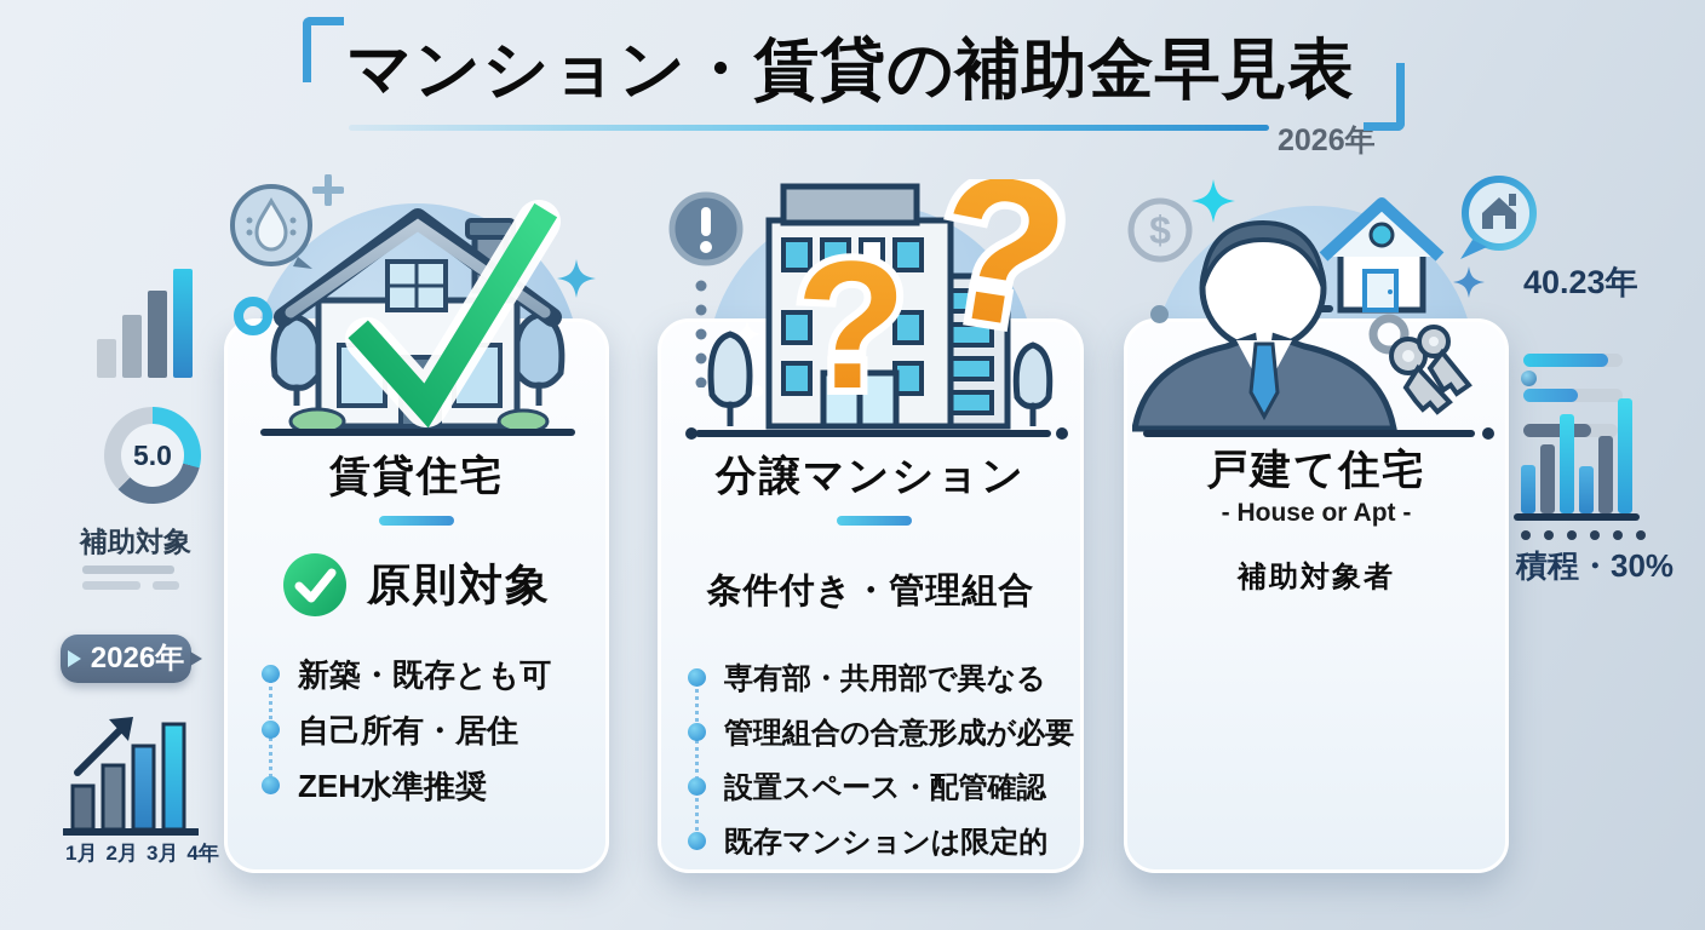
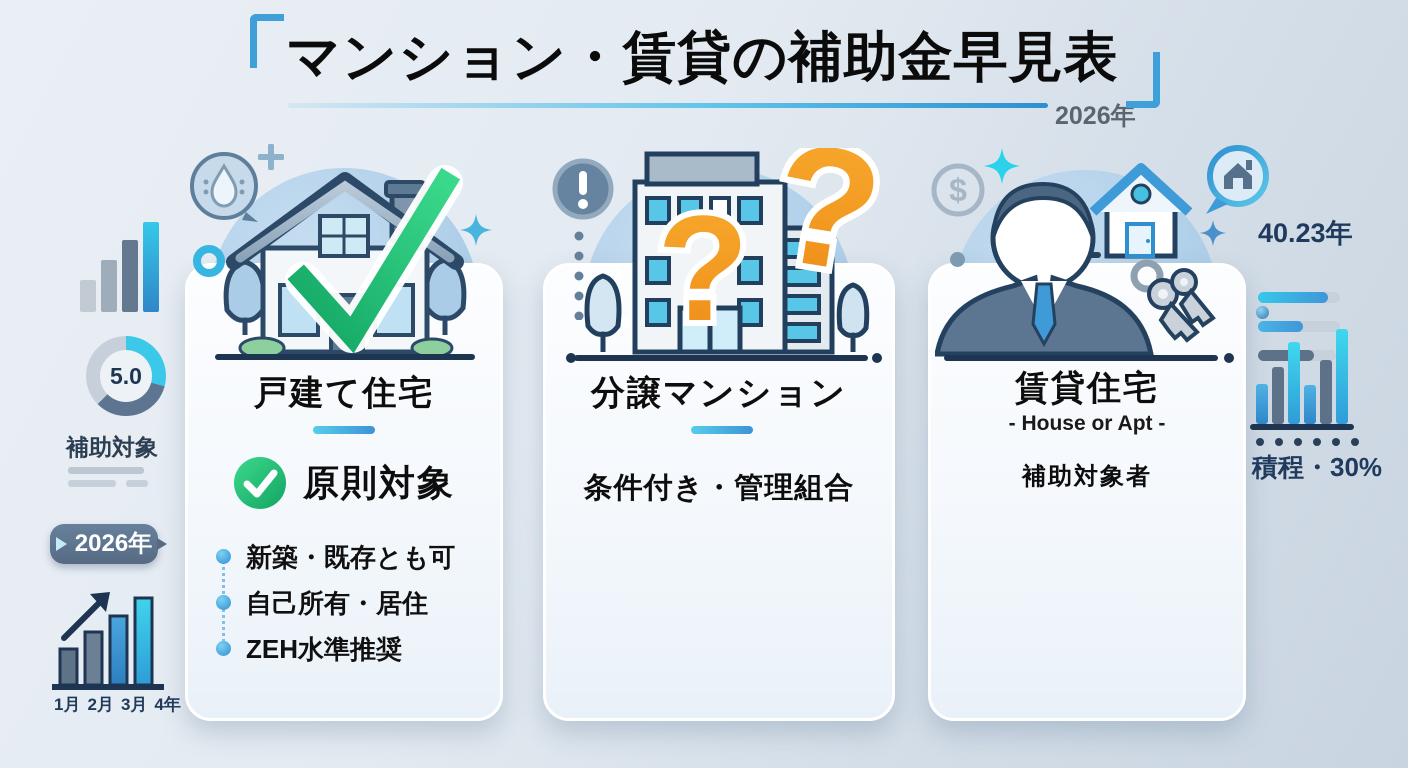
  マンション・賃貸の補助金早見表
  2026年
- 賃貸住宅
+ 戸建て住宅
  原則対象
  新築・既存とも可
  自己所有・居住
  ZEH水準推奨
  分譲マンション
  条件付き・管理組合
- 専有部・共用部で異なる
- 管理組合の合意形成が必要
- 設置スペース・配管確認
- 既存マンションは限定的
  ?
- 戸建て住宅
+ 賃貸住宅
  - House or Apt -
  補助対象者
  $
  5.0
  補助対象
  2026年
  1月
  2月
  3月
  4年
  40.23年
  積程・30%
